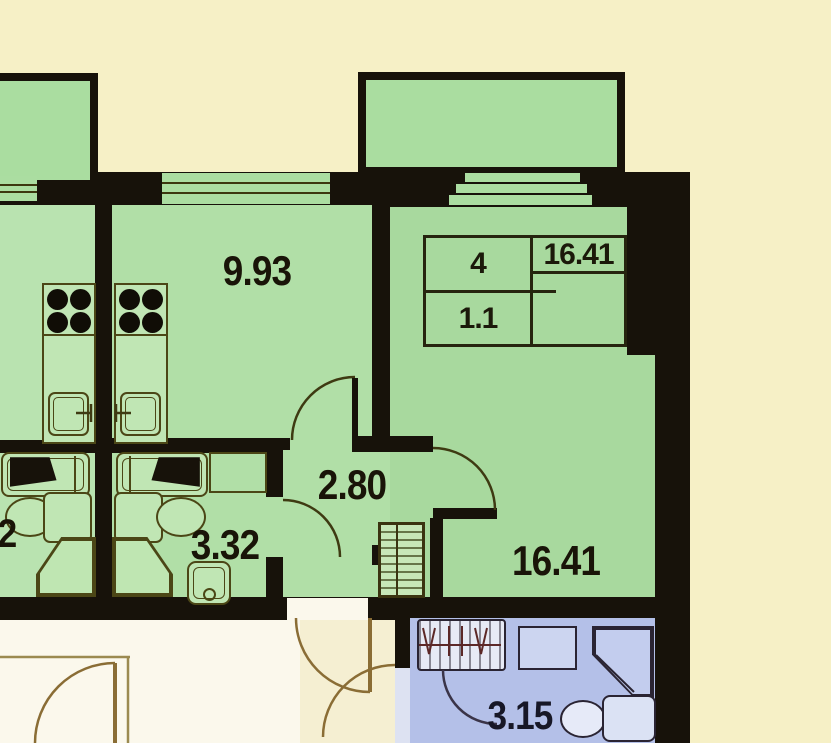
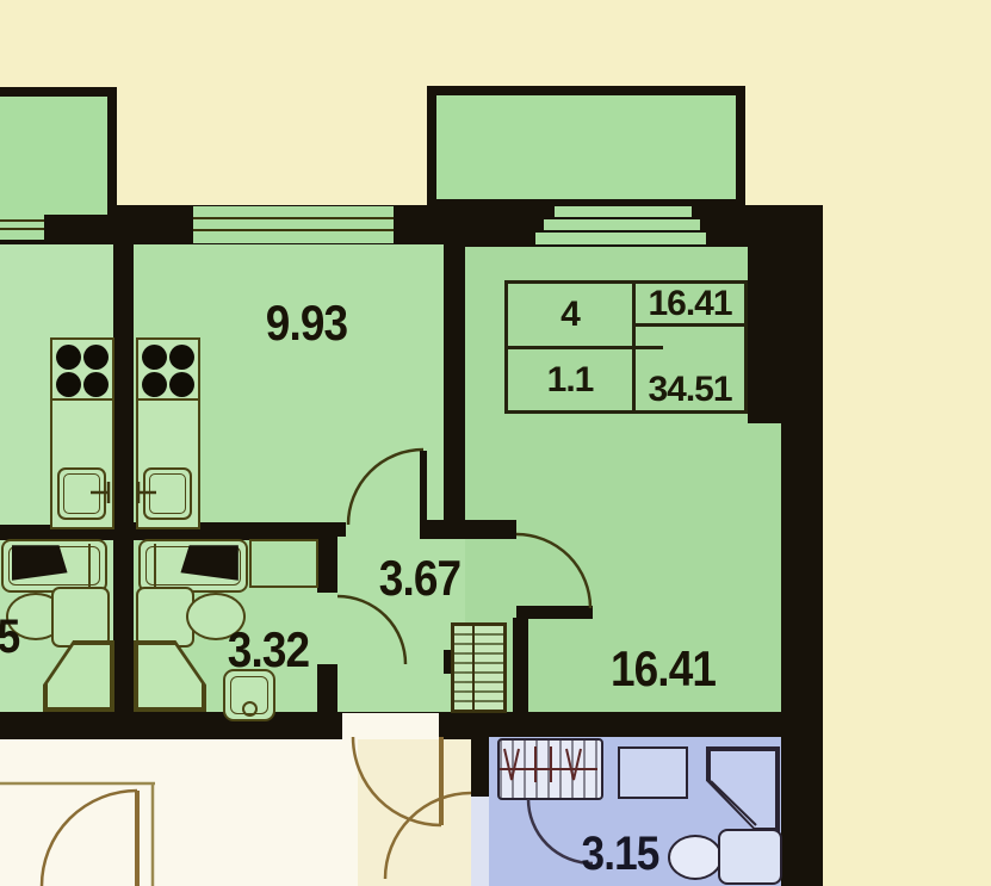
  4
  1.1
  16.41
+ 34.51
  9.93
- 2.80
+ 3.67
  3.32
  16.41
- 2
+ 5
  3.15
